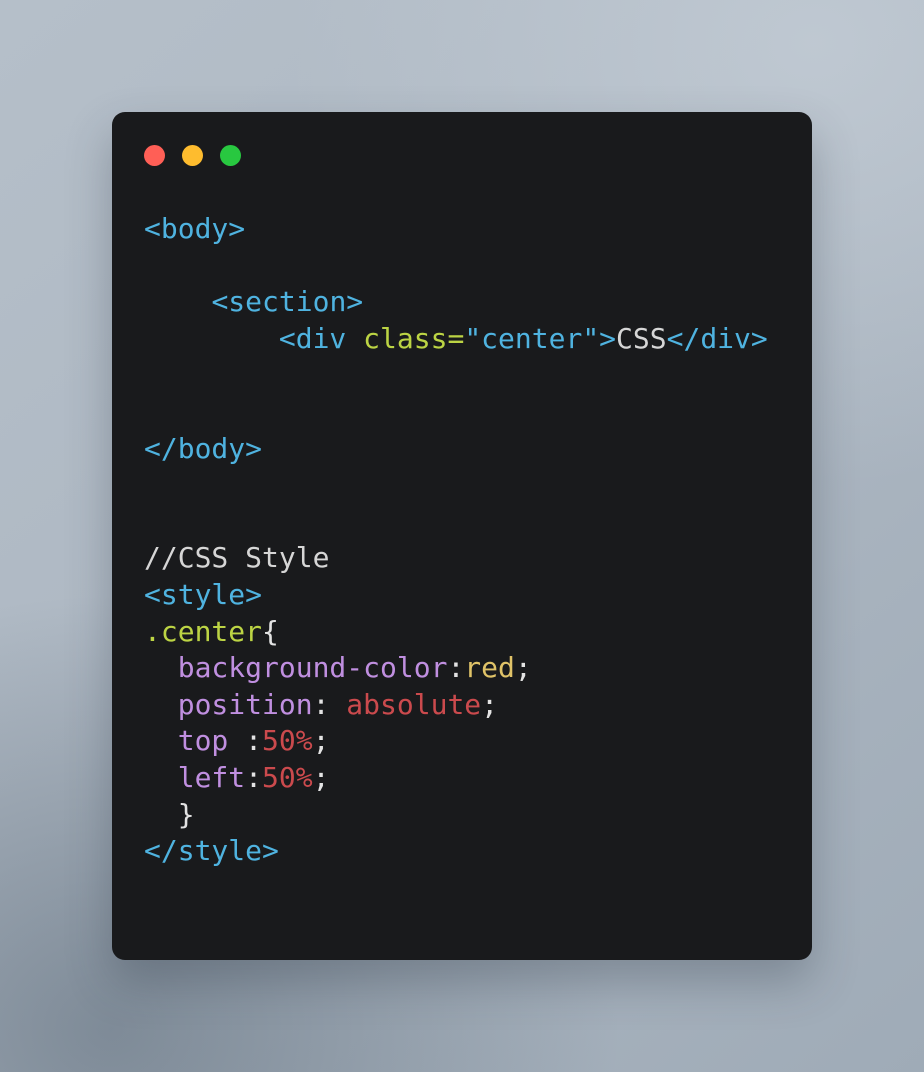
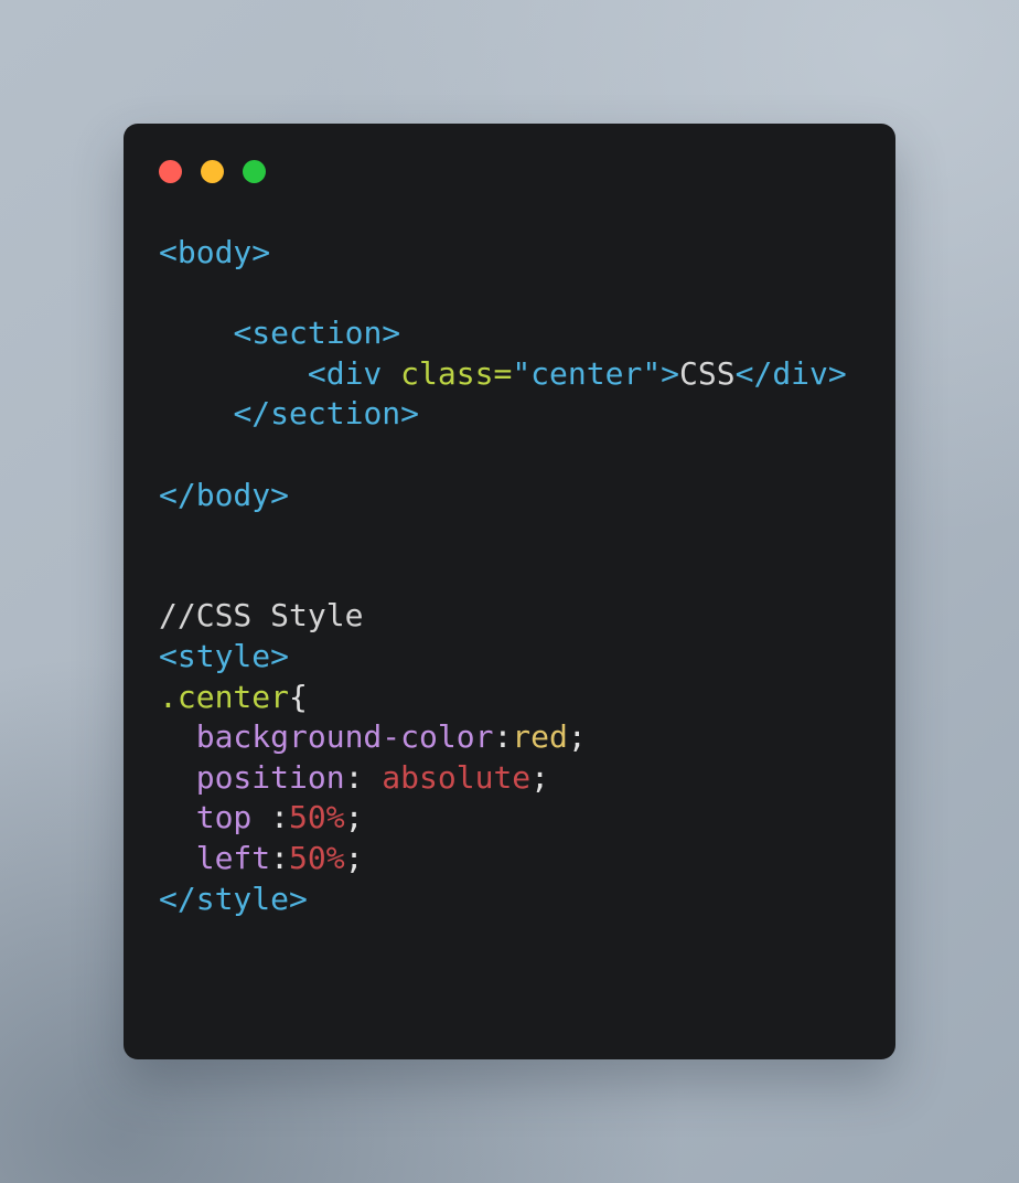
  <body>
  <section>
  <div class="center">CSS</div>
+ </section>
  </body>
  //CSS Style
  <style>
  .center{
  background-color:red;
  position: absolute;
  top :50%;
  left:50%;
- }
  </style>
